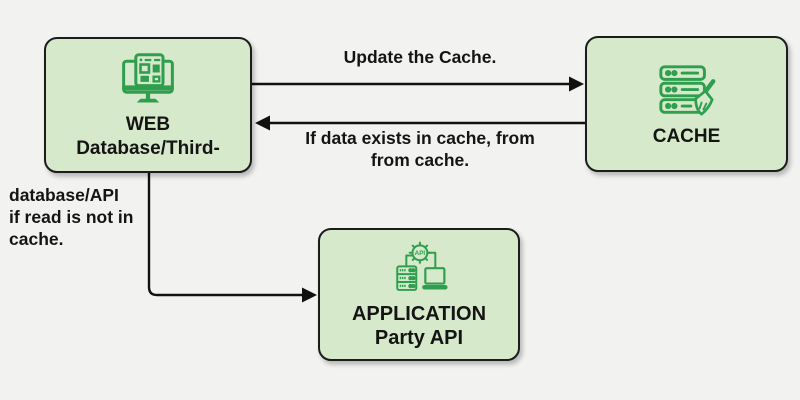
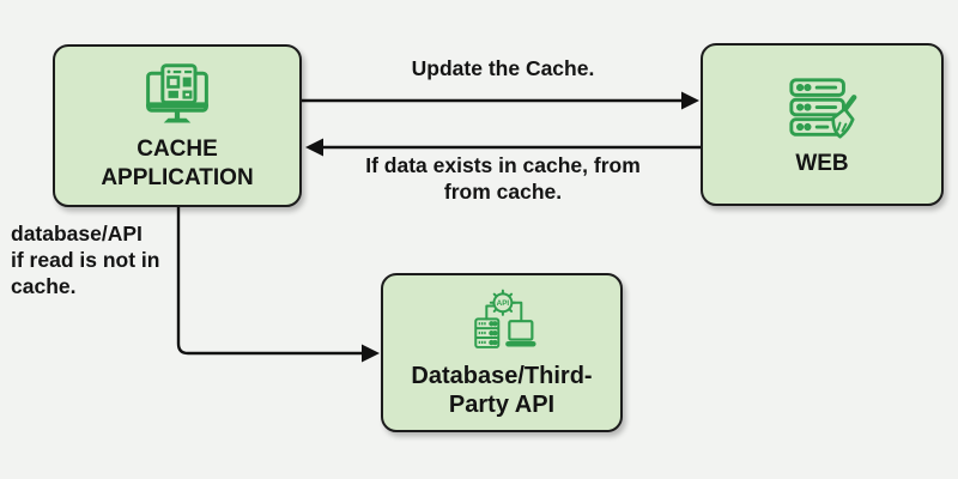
- WEB
+ CACHE
- Database/Third-
+ APPLICATION
- CACHE
+ WEB
- APPLICATION
+ Database/Third-
  Party API
  Update the Cache.
  If data exists in cache, from
  from cache.
  database/API
  if read is not in
  cache.
